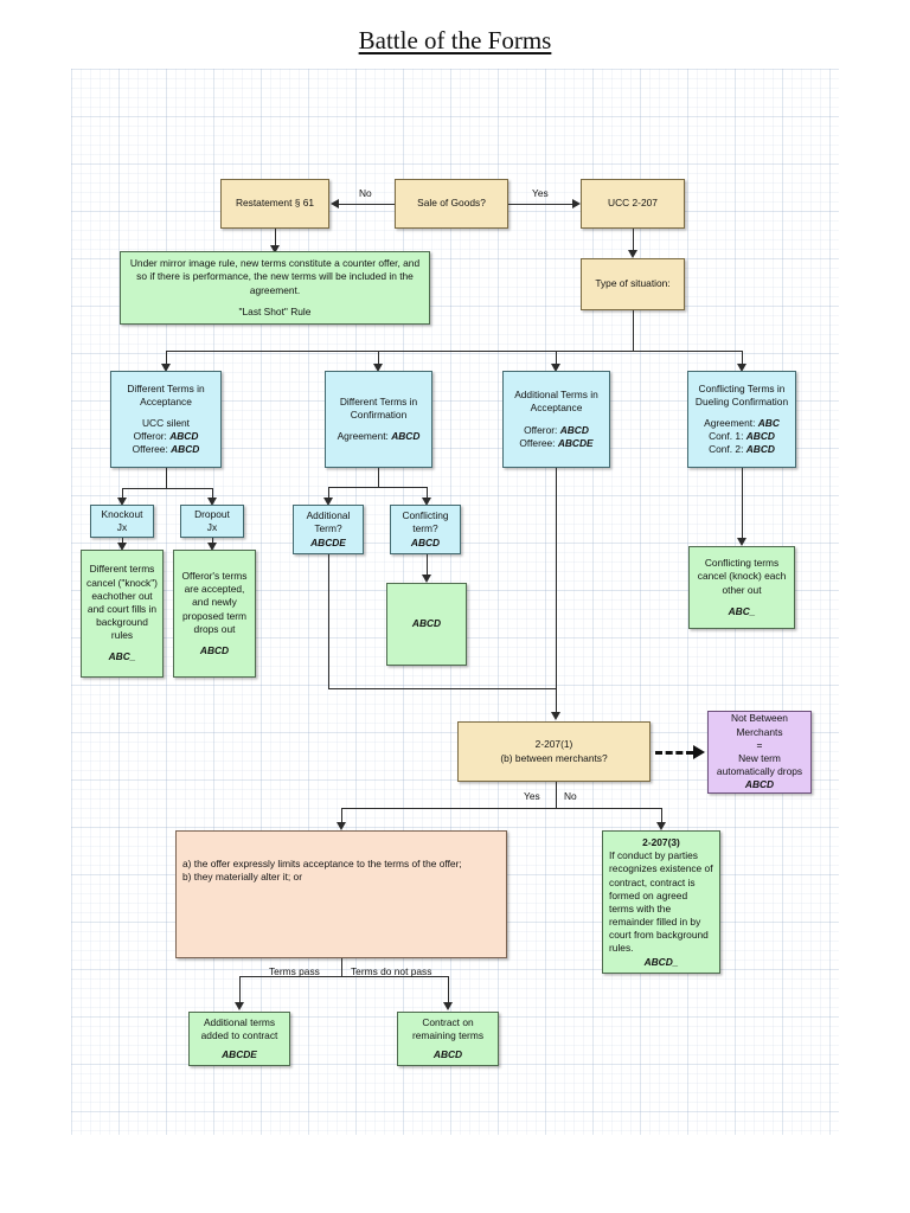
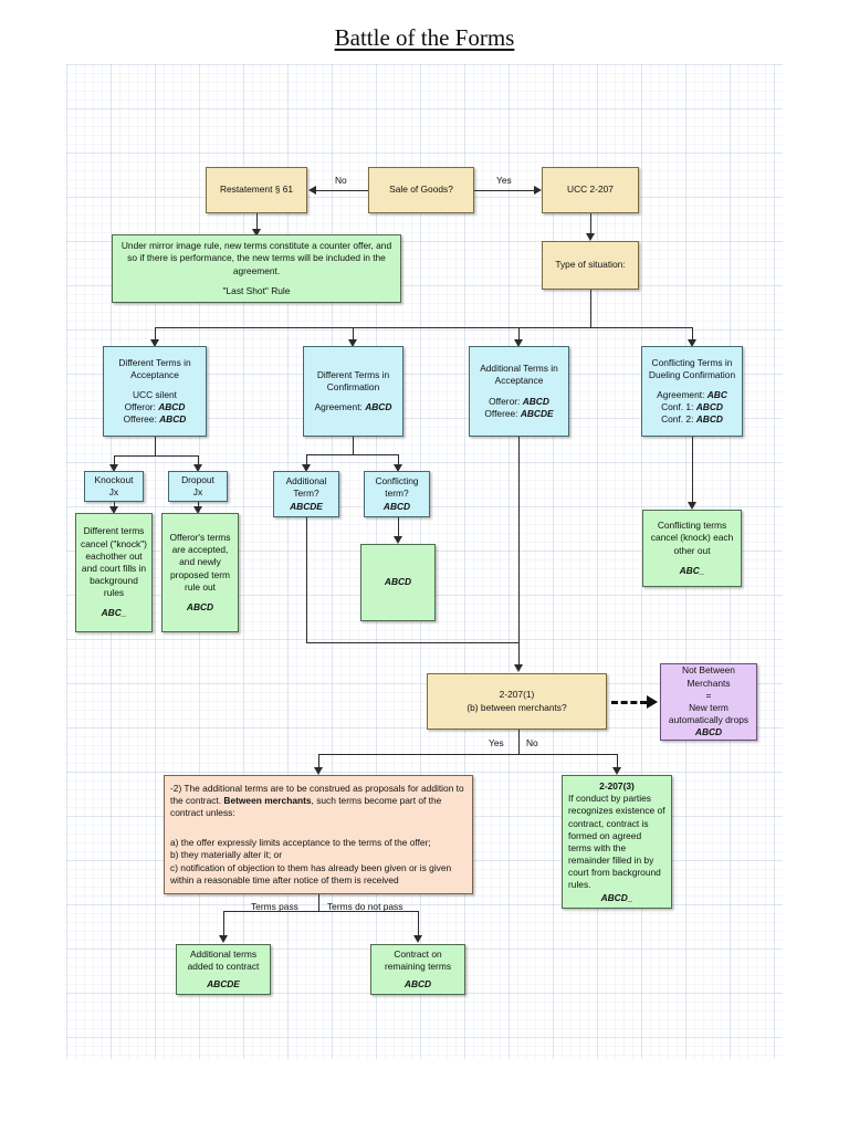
  Battle of the Forms
  Restatement § 61
  Sale of Goods?
  UCC 2-207
  No
  Yes
  Under mirror image rule, new terms constitute a counter offer, and so if there is performance, the new terms will be included in the agreement.
  "Last Shot" Rule
  Type of situation:
  Different Terms in
  Acceptance
  UCC silent
  Offeror: ABCD
  Offeree: ABCD
  Different Terms in
  Confirmation
  Agreement: ABCD
  Additional Terms in
  Acceptance
  Offeror: ABCD
  Offeree: ABCDE
  Conflicting Terms in
  Dueling Confirmation
  Agreement: ABC
  Conf. 1: ABCD
  Conf. 2: ABCD
  Knockout
  Jx
  Dropout
  Jx
  Different terms cancel ("knock") eachother out and court fills in background rules
  ABC_
- Offeror's terms are accepted, and newly proposed term drops out
+ Offeror's terms are accepted, and newly proposed term rule out
  ABCD
  Additional
  Term?
  ABCDE
  Conflicting
  term?
  ABCD
  ABCD
  Conflicting terms cancel (knock) each other out
  ABC_
  2-207(1)
  (b) between merchants?
  Not Between
  Merchants
  =
  New term
  automatically drops
  ABCD
  Yes
  No
+ -2) The additional terms are to be construed as proposals for addition to the contract. Between merchants, such terms become part of the contract unless:
  a) the offer expressly limits acceptance to the terms of the offer;
  b) they materially alter it; or
+ c) notification of objection to them has already been given or is given within a reasonable time after notice of them is received
  2-207(3)
  If conduct by parties recognizes existence of contract, contract is formed on agreed terms with the remainder filled in by court from background rules.
  ABCD_
  Terms pass
  Terms do not pass
  Additional terms
  added to contract
  ABCDE
  Contract on
  remaining terms
  ABCD
